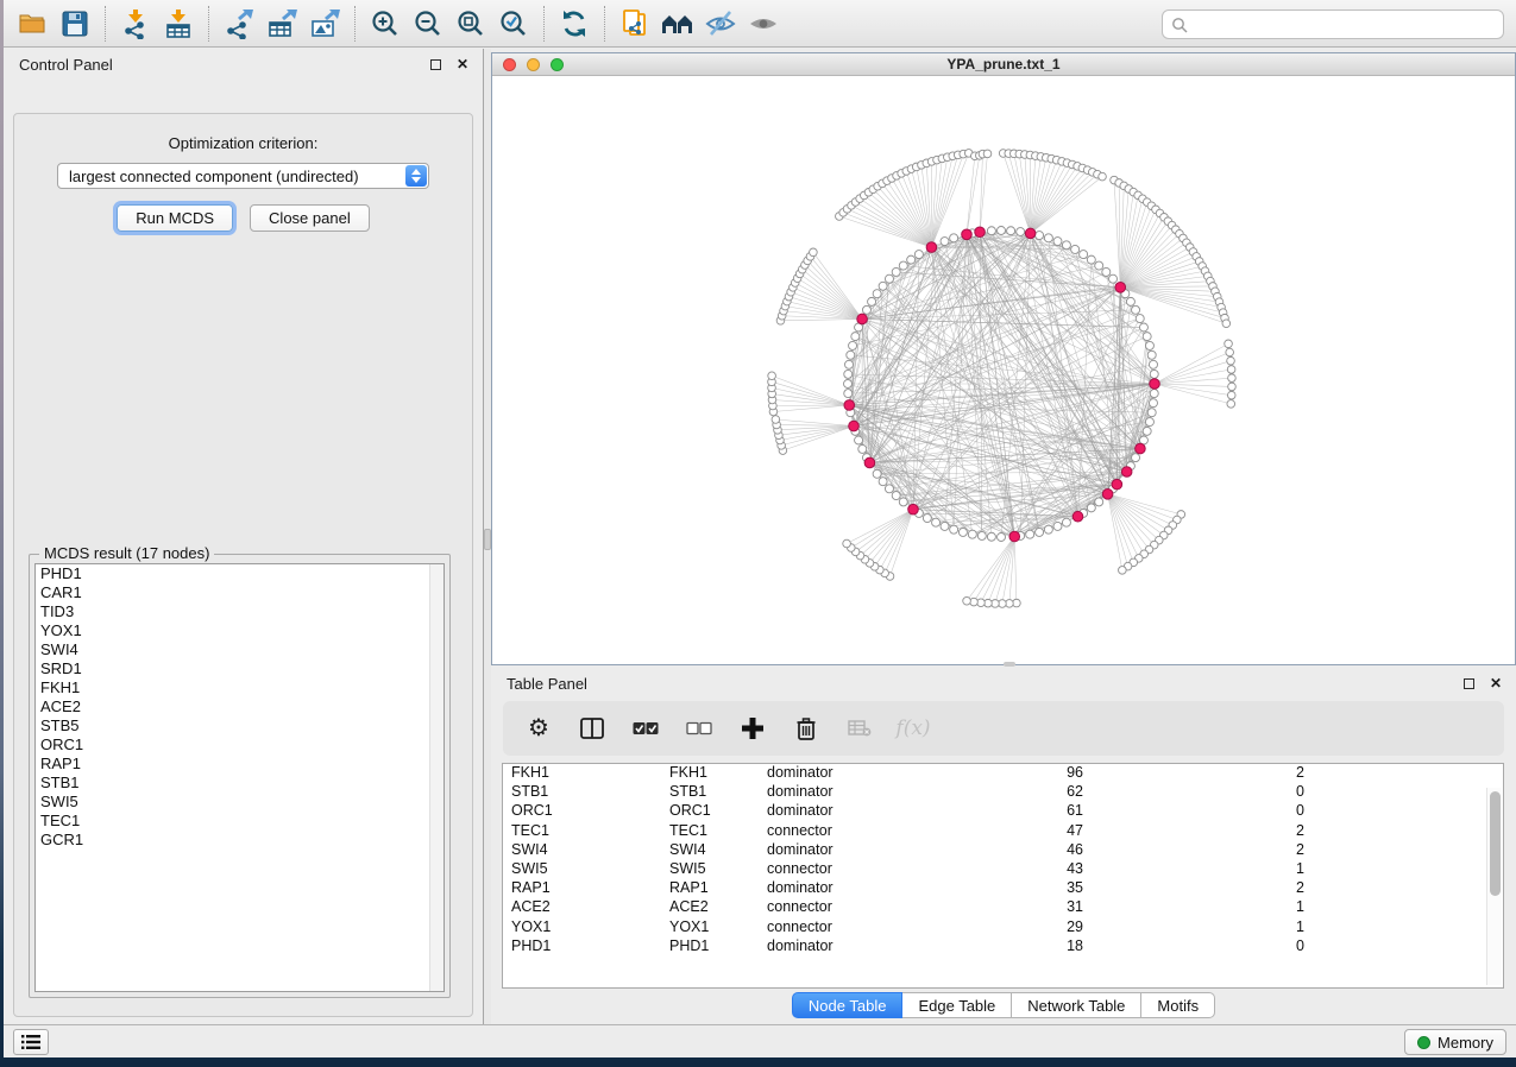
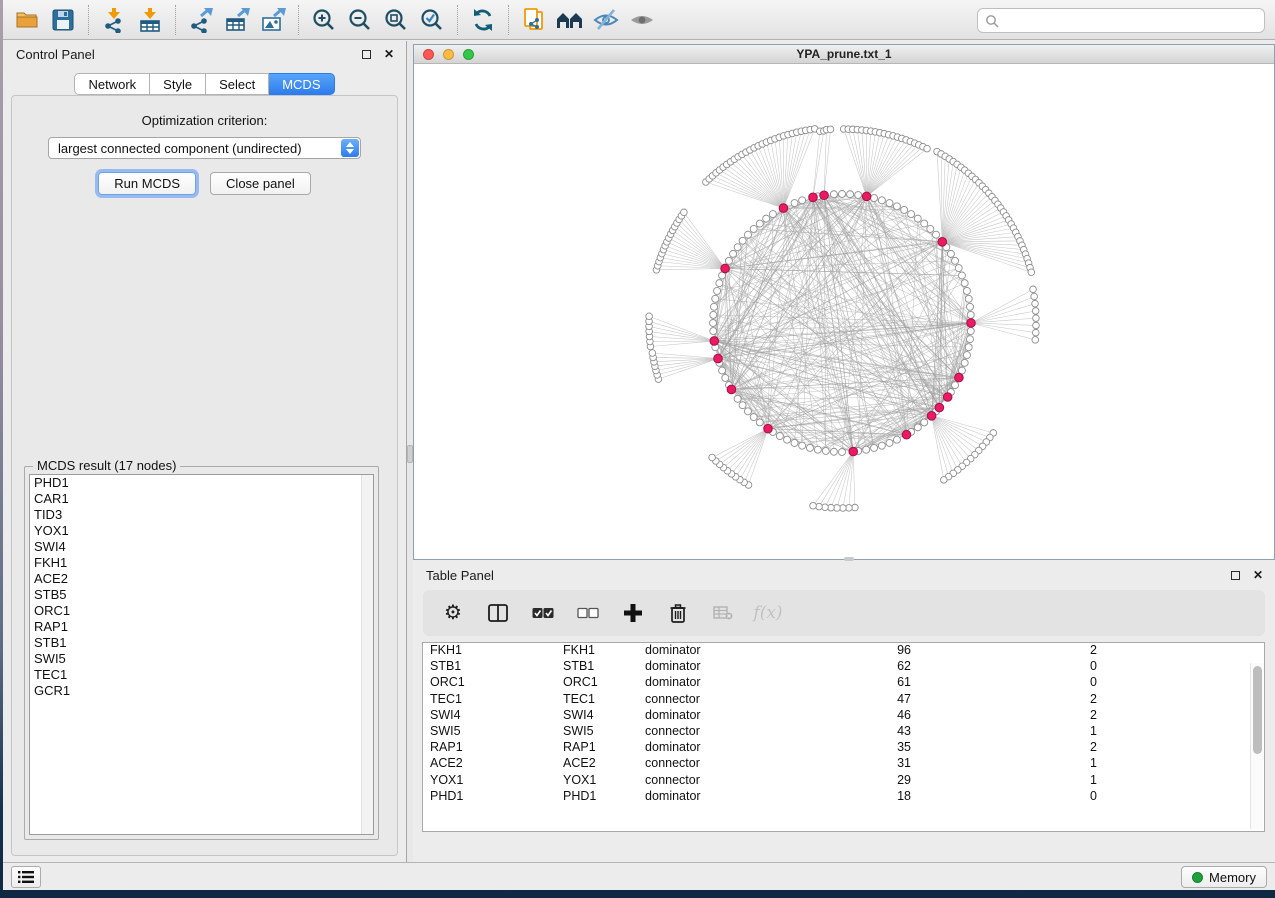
  Control Panel
  ✕
+ Network
+ Style
+ Select
+ MCDS
  Optimization criterion:
  largest connected component (undirected)
  Run MCDS
  Close panel
  MCDS result (17 nodes)
  PHD1
  CAR1
  TID3
  YOX1
  SWI4
- SRD1
  FKH1
  ACE2
  STB5
  ORC1
  RAP1
  STB1
  SWI5
  TEC1
  GCR1
  YPA_prune.txt_1
  Table Panel
  ✕
  ⚙
  f(x)
  FKH1
  FKH1
  dominator
  96
  2
  STB1
  STB1
  dominator
  62
  0
  ORC1
  ORC1
  dominator
  61
  0
  TEC1
  TEC1
  connector
  47
  2
  SWI4
  SWI4
  dominator
  46
  2
  SWI5
  SWI5
  connector
  43
  1
  RAP1
  RAP1
  dominator
  35
  2
  ACE2
  ACE2
  connector
  31
  1
  YOX1
  YOX1
  connector
  29
  1
  PHD1
  PHD1
  dominator
  18
  0
- Node Table
- Edge Table
- Network Table
- Motifs
  Memory
